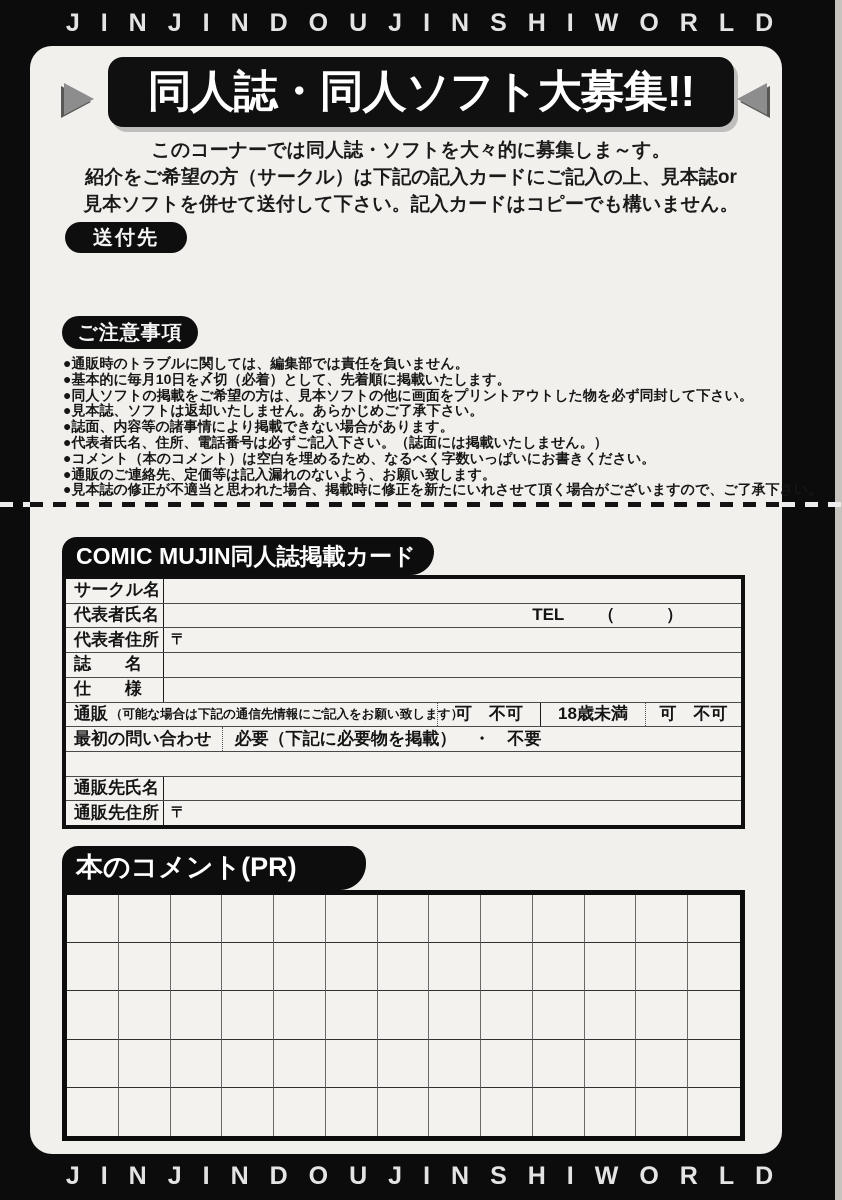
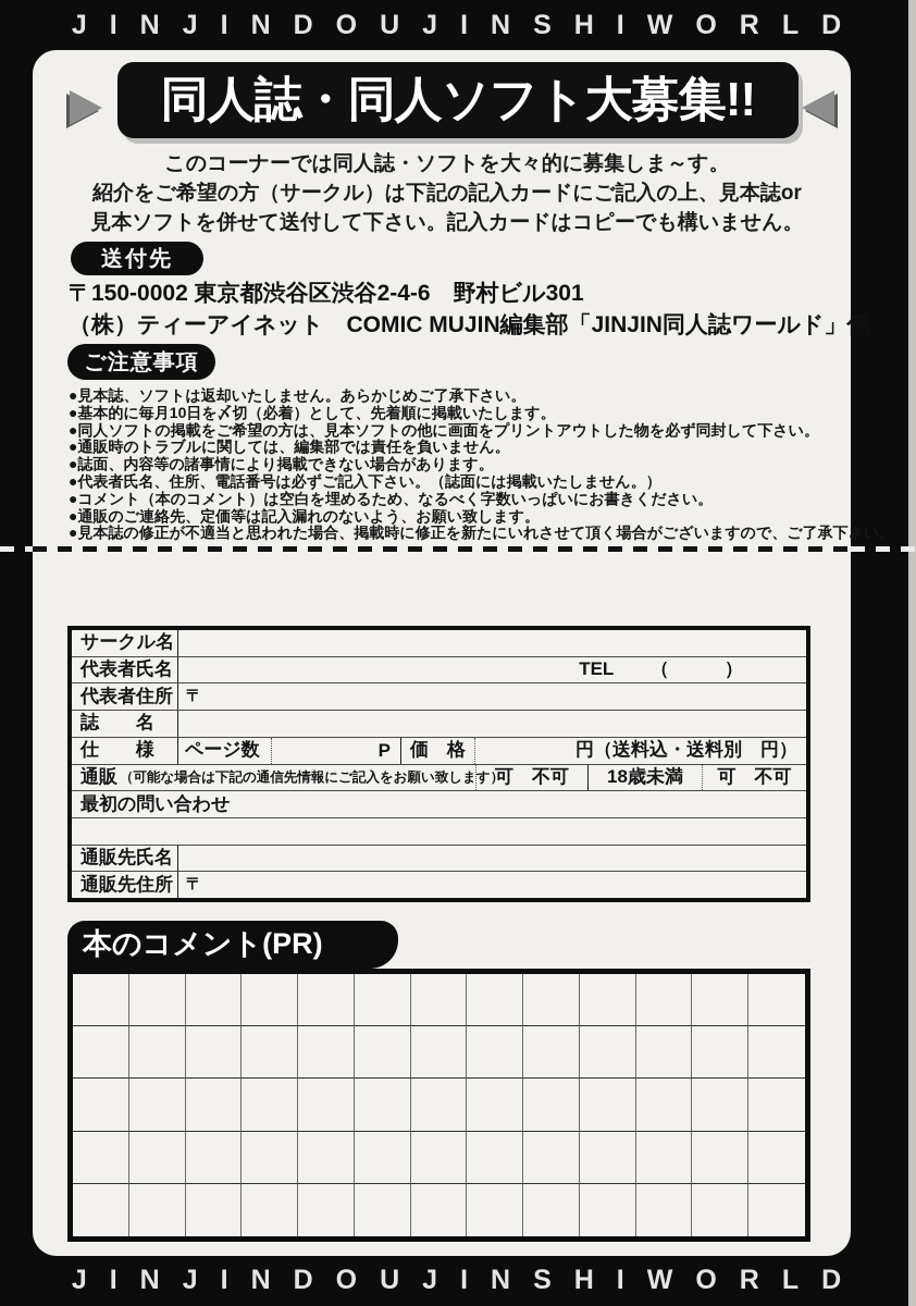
  JINJINDOUJINSHIWORLD
  同人誌・同人ソフト大募集!!
  このコーナーでは同人誌・ソフトを大々的に募集しま～す。
  紹介をご希望の方（サークル）は下記の記入カードにご記入の上、見本誌or
  見本ソフトを併せて送付して下さい。記入カードはコピーでも構いません。
  送付先
+ 〒150-0002 東京都渋谷区渋谷2-4-6 野村ビル301
+ （株）ティーアイネット COMIC MUJIN編集部「JINJIN同人誌ワールド」係
  ご注意事項
- ●通販時のトラブルに関しては、編集部では責任を負いません。
+ ●見本誌、ソフトは返却いたしません。あらかじめご了承下さい。
  ●基本的に毎月10日を〆切（必着）として、先着順に掲載いたします。
  ●同人ソフトの掲載をご希望の方は、見本ソフトの他に画面をプリントアウトした物を必ず同封して下さい。
- ●見本誌、ソフトは返却いたしません。あらかじめご了承下さい。
+ ●通販時のトラブルに関しては、編集部では責任を負いません。
  ●誌面、内容等の諸事情により掲載できない場合があります。
  ●代表者氏名、住所、電話番号は必ずご記入下さい。（誌面には掲載いたしません。）
  ●コメント（本のコメント）は空白を埋めるため、なるべく字数いっぱいにお書きください。
  ●通販のご連絡先、定価等は記入漏れのないよう、お願い致します。
  ●見本誌の修正が不適当と思われた場合、掲載時に修正を新たにいれさせて頂く場合がございますので、ご了承下さい。
- COMIC MUJIN同人誌掲載カード
  サークル名
  代表者氏名
  TEL （ ）
  代表者住所
  〒
  誌 名
  仕 様
+ ページ数
+ P
+ 価 格
+ 円（送料込・送料別
+ 円）
  通販
  （可能な場合は下記の通信先情報にご記入をお願い致します）
  可 不可
  18歳未満
  可 不可
  最初の問い合わせ
- 必要（下記に必要物を掲載） ・ 不要
  通販先氏名
  通販先住所
  〒
  本のコメント(PR)
  JINJINDOUJINSHIWORLD
